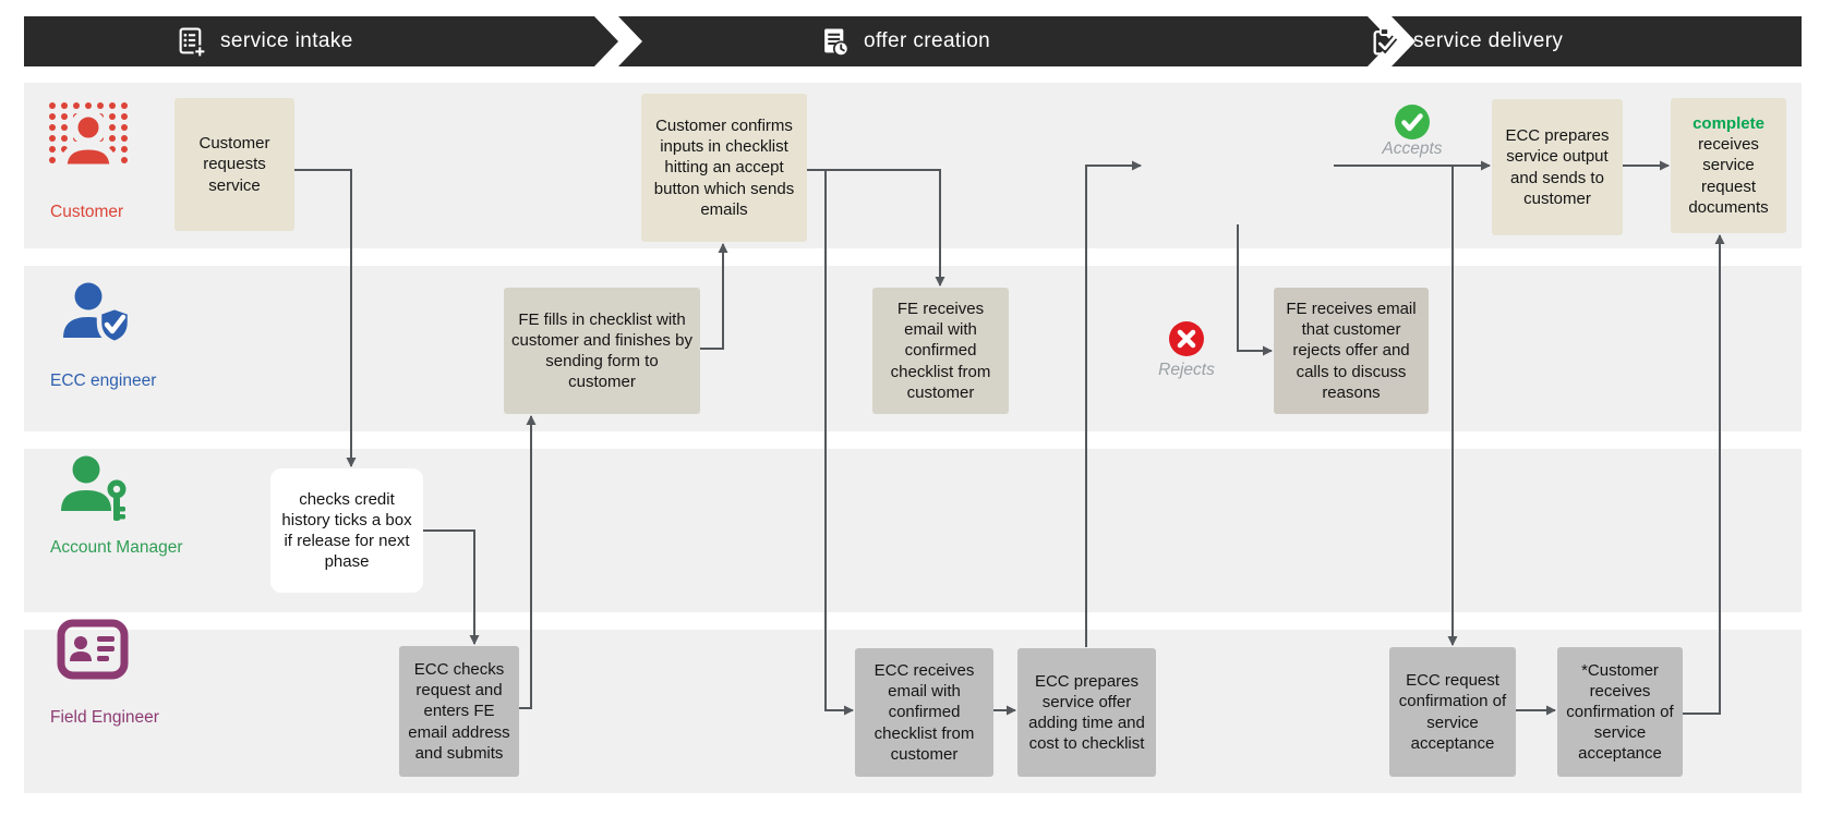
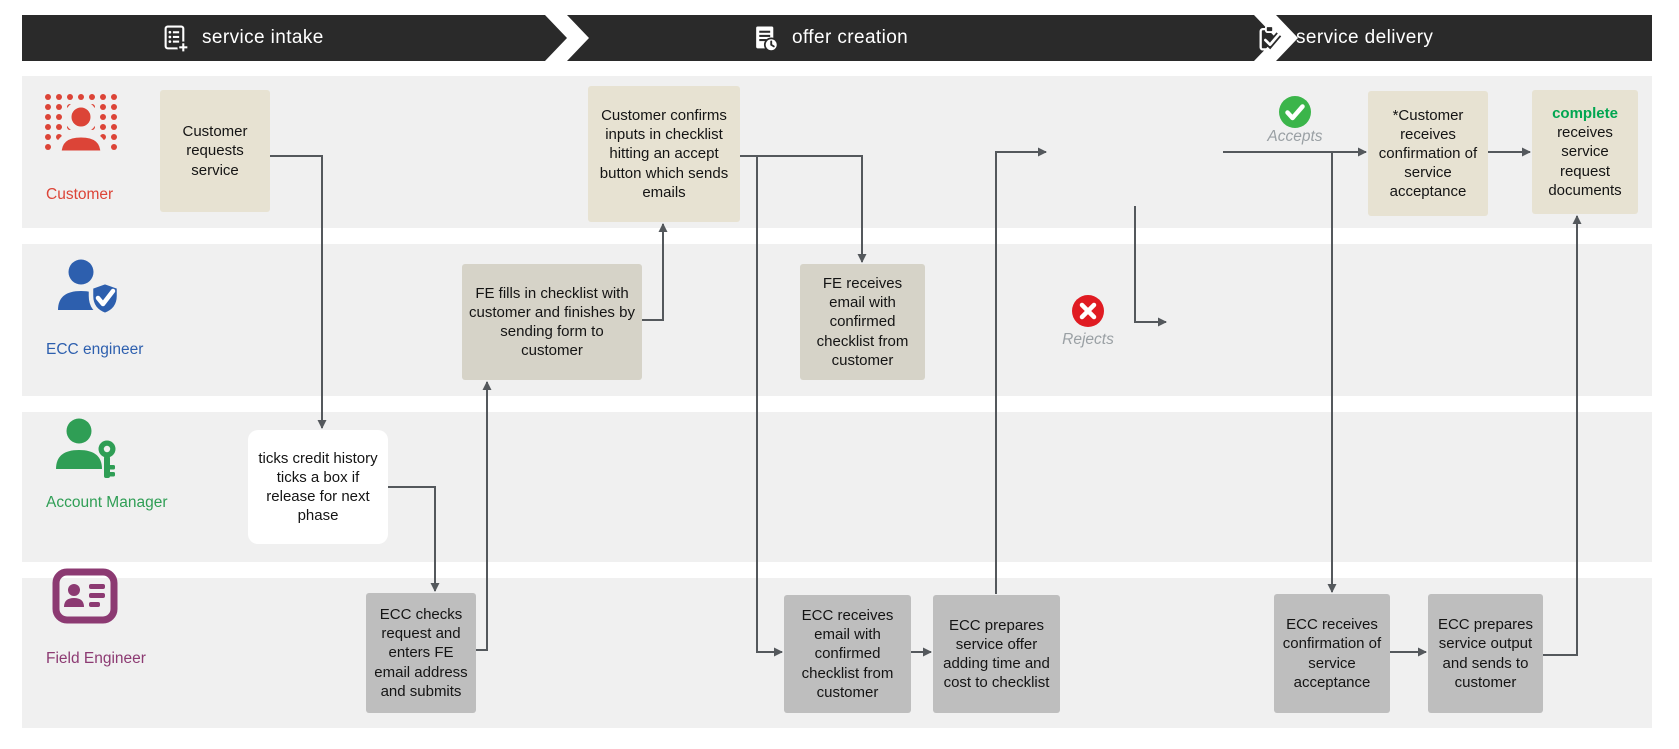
  service intake
  offer creation
  service delivery
  Customer
  ECC engineer
  Account Manager
  Field Engineer
  Customer requests service
  Customer confirms inputs in checklist hitting an accept button which sends emails
- ECC prepares service output and sends to customer
+ *Customer receives confirmation of service acceptance
  complete
  receives service request documents
  Accepts
  Rejects
  FE fills in checklist with customer and finishes by sending form to customer
  FE receives email with confirmed checklist from customer
- FE receives email that customer rejects offer and calls to discuss reasons
- checks credit history ticks a box if release for next phase
+ ticks credit history ticks a box if release for next phase
  ECC checks request and enters FE email address and submits
  ECC receives email with confirmed checklist from customer
  ECC prepares service offer adding time and cost to checklist
- ECC request confirmation of service acceptance
+ ECC receives confirmation of service acceptance
- *Customer receives confirmation of service acceptance
+ ECC prepares service output and sends to customer
